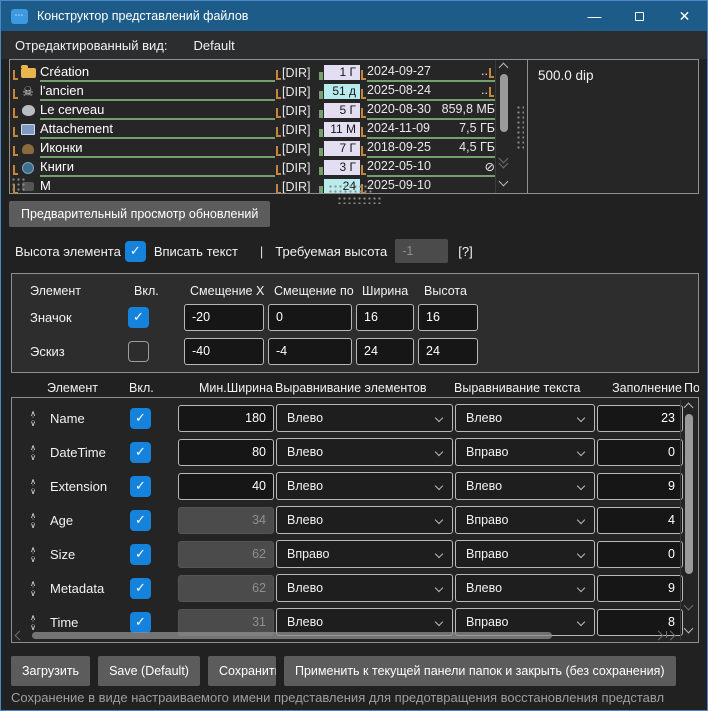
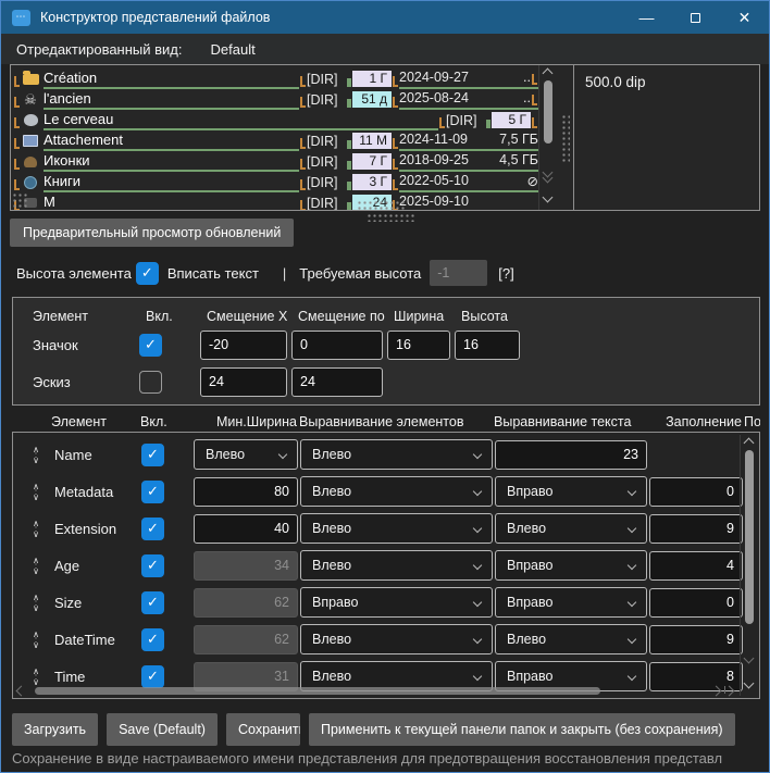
  ⋯
  Конструктор представлений файлов
  —
  ✕
  Отредактированный вид:
  Default
  Création
  [DIR]
  1 Г
  2024-09-27
  ..
  ☠
  l'ancien
  [DIR]
  51 д
  2025-08-24
  ..
  Le cerveau
  [DIR]
  5 Г
- 2020-08-30
- 859,8 МБ
  Attachement
  [DIR]
  11 М
  2024-11-09
  7,5 ГБ
  Иконки
  [DIR]
  7 Г
  2018-09-25
  4,5 ГБ
  Книги
  [DIR]
  3 Г
  2022-05-10
  ⊘
  М
  [DIR]
  025-09-10
  500.0 dip
  Предварительный просмотр обновлений
  Высота элемента
  Вписать текст
  |
  Требуемая высота
  -1
  [?]
  Элемент
  Вкл.
  Смещение X
  Смещение по
  Ширина
  Высота
  Значок
  -20
  0
  16
  16
  Эскиз
- -40
- -4
  24
  24
  Элемент
  Вкл.
  Мин.Ширина
  Выравнивание элементов
  Выравнивание текста
  Заполнение
  ∧
  :
  ∨
  Name
- 180
  Влево
  Влево
  23
  ∧
  :
  ∨
- DateTime
+ Metadata
  80
  Влево
  Вправо
  0
  ∧
  :
  ∨
  Extension
  40
  Влево
  Влево
  9
  ∧
  :
  ∨
  Age
  34
  Влево
  Вправо
  4
  ∧
  :
  ∨
  Size
  62
  Вправо
  Вправо
  0
  ∧
  :
  ∨
- Metadata
+ DateTime
  62
  Влево
  Влево
  9
  ∧
  :
  ∨
  Time
  31
  Влево
  Вправо
  8
  Загрузить
  Save (Default)
  Сохранит
  Применить к текущей панели папок и закрыть (без сохранения)
  Сохранение в виде настраиваемого имени представления для предотвращения восстановления представл
